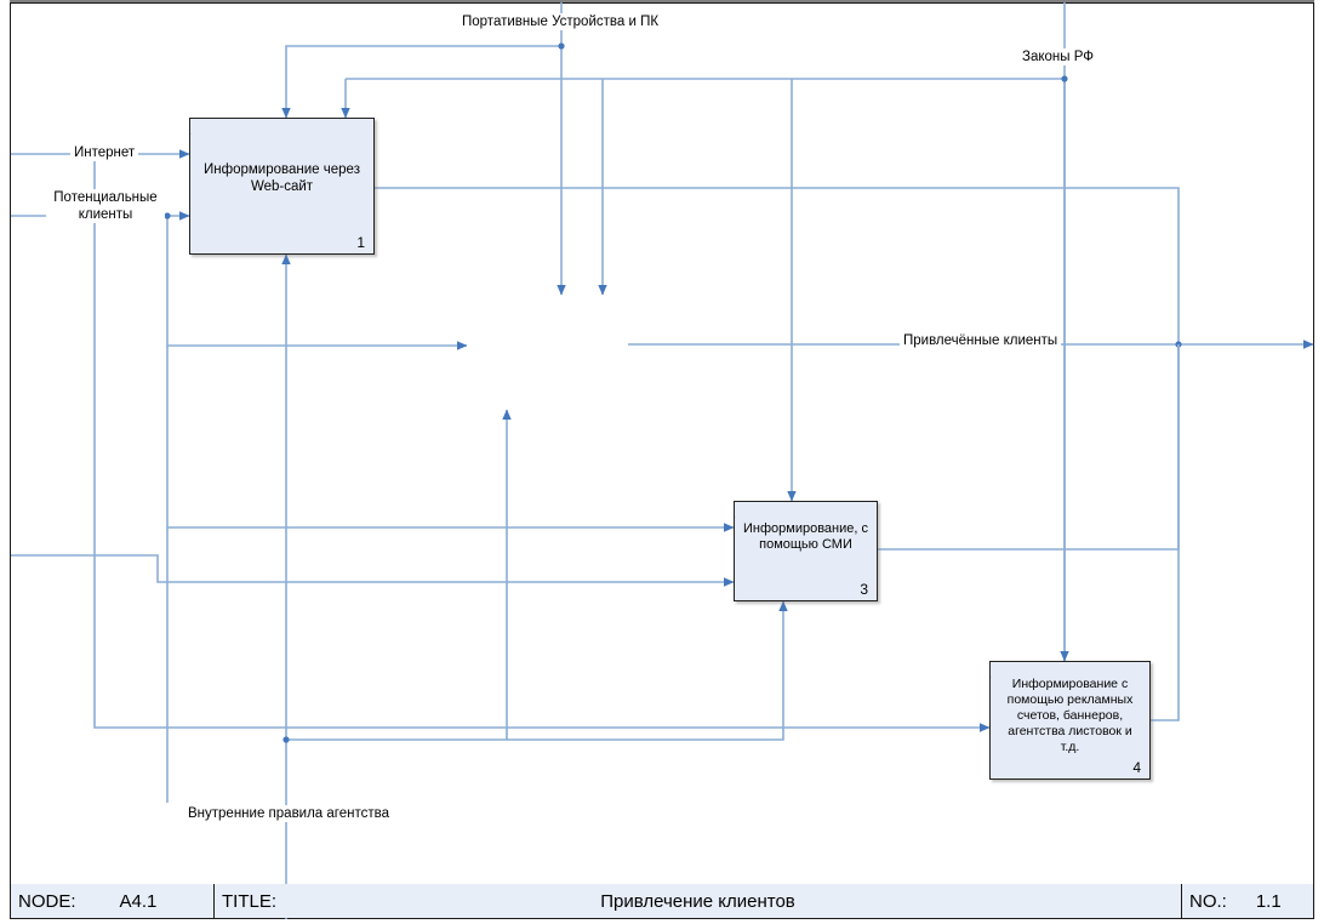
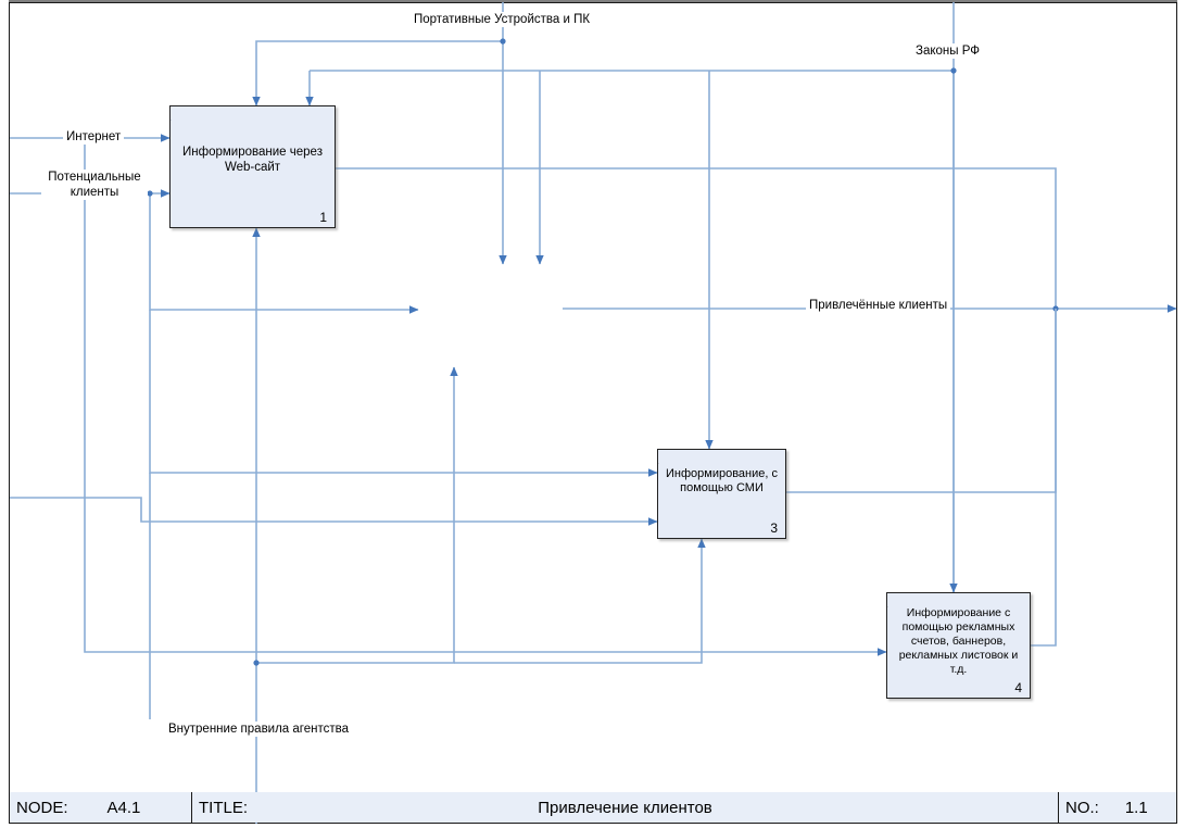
  Информирование через Web-сайт
  1
  Информирование, с помощью СМИ
  3
- Информирование с помощью рекламных счетов, баннеров, агентства листовок и т.д.
+ Информирование с помощью рекламных счетов, баннеров, рекламных листовок и т.д.
  4
  Портативные Устройства и ПК
  Законы РФ
  Интернет
  Потенциальные клиенты
  Привлечённые клиенты
  Внутренние правила агентства
  NODE:
  A4.1
  TITLE:
  Привлечение клиентов
  NO.:
  1.1
